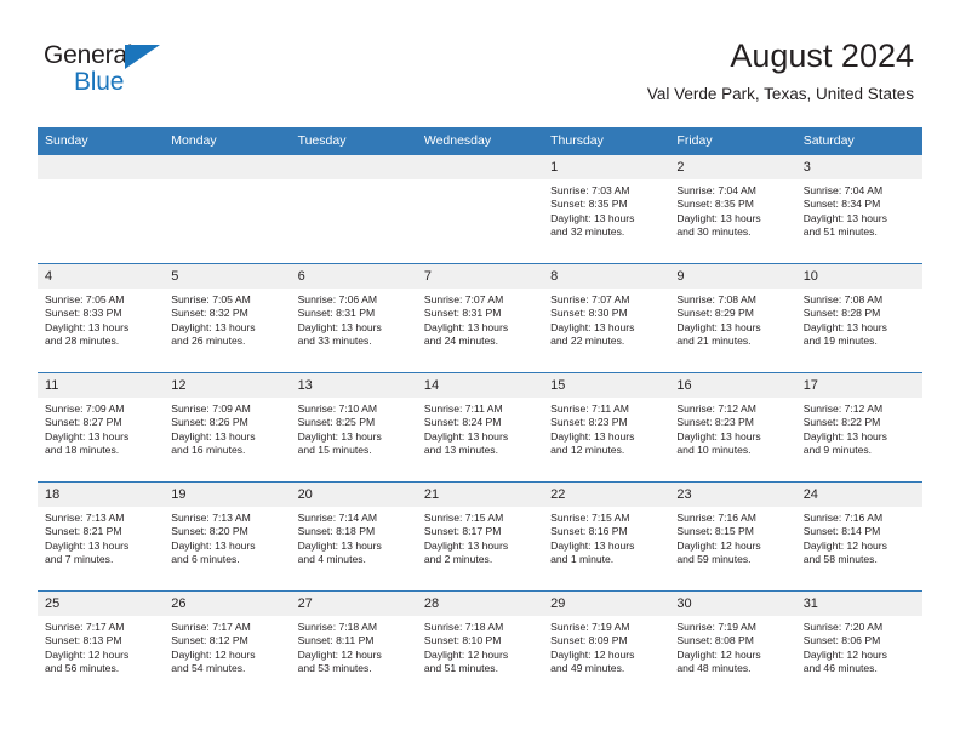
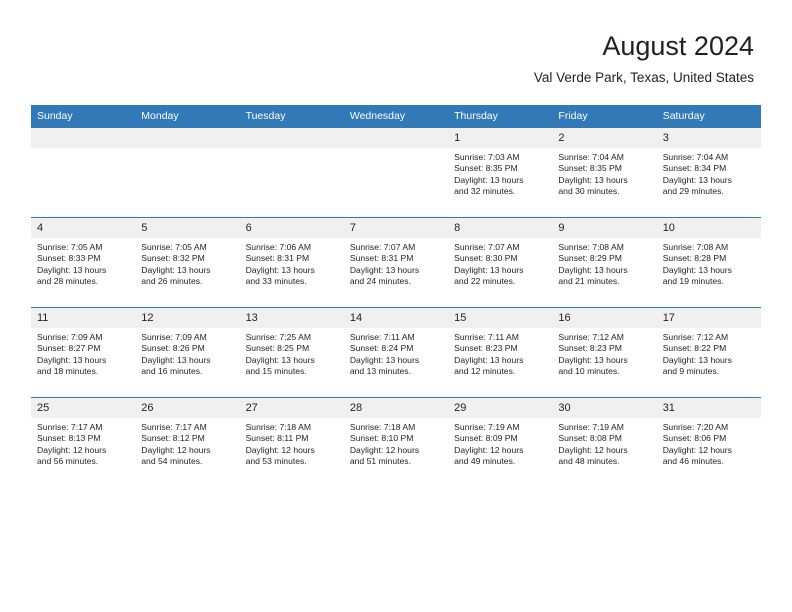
- General
- Blue
  August 2024
  Val Verde Park, Texas, United States
  Sunday	Monday	Tuesday	Wednesday	Thursday	Friday	Saturday
- 				1Sunrise: 7:03 AMSunset: 8:35 PMDaylight: 13 hoursand 32 minutes.	2Sunrise: 7:04 AMSunset: 8:35 PMDaylight: 13 hoursand 30 minutes.	3Sunrise: 7:04 AMSunset: 8:34 PMDaylight: 13 hoursand 51 minutes.
+ 				1Sunrise: 7:03 AMSunset: 8:35 PMDaylight: 13 hoursand 32 minutes.	2Sunrise: 7:04 AMSunset: 8:35 PMDaylight: 13 hoursand 30 minutes.	3Sunrise: 7:04 AMSunset: 8:34 PMDaylight: 13 hoursand 29 minutes.
  4Sunrise: 7:05 AMSunset: 8:33 PMDaylight: 13 hoursand 28 minutes.	5Sunrise: 7:05 AMSunset: 8:32 PMDaylight: 13 hoursand 26 minutes.	6Sunrise: 7:06 AMSunset: 8:31 PMDaylight: 13 hoursand 33 minutes.	7Sunrise: 7:07 AMSunset: 8:31 PMDaylight: 13 hoursand 24 minutes.	8Sunrise: 7:07 AMSunset: 8:30 PMDaylight: 13 hoursand 22 minutes.	9Sunrise: 7:08 AMSunset: 8:29 PMDaylight: 13 hoursand 21 minutes.	10Sunrise: 7:08 AMSunset: 8:28 PMDaylight: 13 hoursand 19 minutes.
- 11Sunrise: 7:09 AMSunset: 8:27 PMDaylight: 13 hoursand 18 minutes.	12Sunrise: 7:09 AMSunset: 8:26 PMDaylight: 13 hoursand 16 minutes.	13Sunrise: 7:10 AMSunset: 8:25 PMDaylight: 13 hoursand 15 minutes.	14Sunrise: 7:11 AMSunset: 8:24 PMDaylight: 13 hoursand 13 minutes.	15Sunrise: 7:11 AMSunset: 8:23 PMDaylight: 13 hoursand 12 minutes.	16Sunrise: 7:12 AMSunset: 8:23 PMDaylight: 13 hoursand 10 minutes.	17Sunrise: 7:12 AMSunset: 8:22 PMDaylight: 13 hoursand 9 minutes.
+ 11Sunrise: 7:09 AMSunset: 8:27 PMDaylight: 13 hoursand 18 minutes.	12Sunrise: 7:09 AMSunset: 8:26 PMDaylight: 13 hoursand 16 minutes.	13Sunrise: 7:25 AMSunset: 8:25 PMDaylight: 13 hoursand 15 minutes.	14Sunrise: 7:11 AMSunset: 8:24 PMDaylight: 13 hoursand 13 minutes.	15Sunrise: 7:11 AMSunset: 8:23 PMDaylight: 13 hoursand 12 minutes.	16Sunrise: 7:12 AMSunset: 8:23 PMDaylight: 13 hoursand 10 minutes.	17Sunrise: 7:12 AMSunset: 8:22 PMDaylight: 13 hoursand 9 minutes.
- 18Sunrise: 7:13 AMSunset: 8:21 PMDaylight: 13 hoursand 7 minutes.	19Sunrise: 7:13 AMSunset: 8:20 PMDaylight: 13 hoursand 6 minutes.	20Sunrise: 7:14 AMSunset: 8:18 PMDaylight: 13 hoursand 4 minutes.	21Sunrise: 7:15 AMSunset: 8:17 PMDaylight: 13 hoursand 2 minutes.	22Sunrise: 7:15 AMSunset: 8:16 PMDaylight: 13 hoursand 1 minute.	23Sunrise: 7:16 AMSunset: 8:15 PMDaylight: 12 hoursand 59 minutes.	24Sunrise: 7:16 AMSunset: 8:14 PMDaylight: 12 hoursand 58 minutes.
  25Sunrise: 7:17 AMSunset: 8:13 PMDaylight: 12 hoursand 56 minutes.	26Sunrise: 7:17 AMSunset: 8:12 PMDaylight: 12 hoursand 54 minutes.	27Sunrise: 7:18 AMSunset: 8:11 PMDaylight: 12 hoursand 53 minutes.	28Sunrise: 7:18 AMSunset: 8:10 PMDaylight: 12 hoursand 51 minutes.	29Sunrise: 7:19 AMSunset: 8:09 PMDaylight: 12 hoursand 49 minutes.	30Sunrise: 7:19 AMSunset: 8:08 PMDaylight: 12 hoursand 48 minutes.	31Sunrise: 7:20 AMSunset: 8:06 PMDaylight: 12 hoursand 46 minutes.
